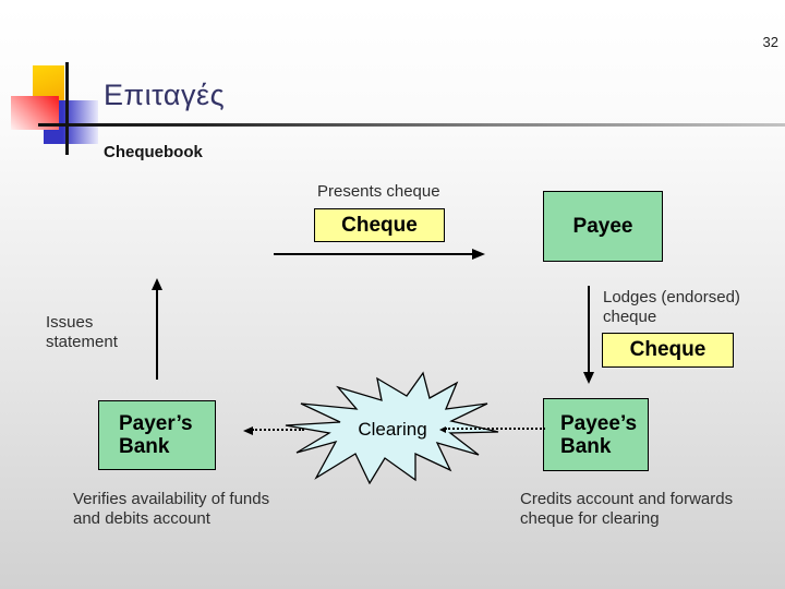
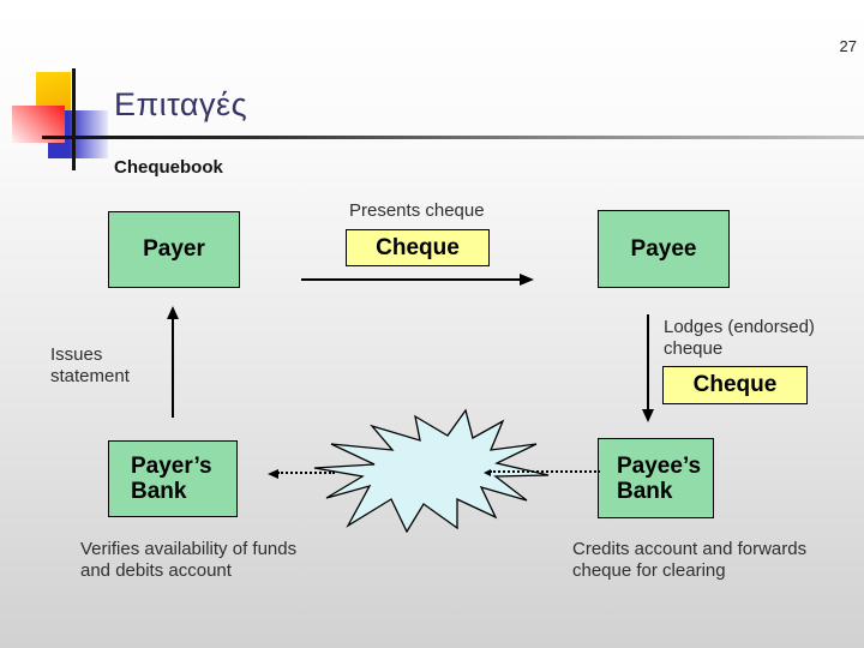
- 32
+ 27
  Επιταγές
  Chequebook
  Presents cheque
+ Payer
  Cheque
  Payee
  Issues
  statement
  Lodges (endorsed)
  cheque
  Cheque
  Payer’s
  Bank
- Clearing
  Payee’s
  Bank
  Verifies availability of funds
  and debits account
  Credits account and forwards
  cheque for clearing
